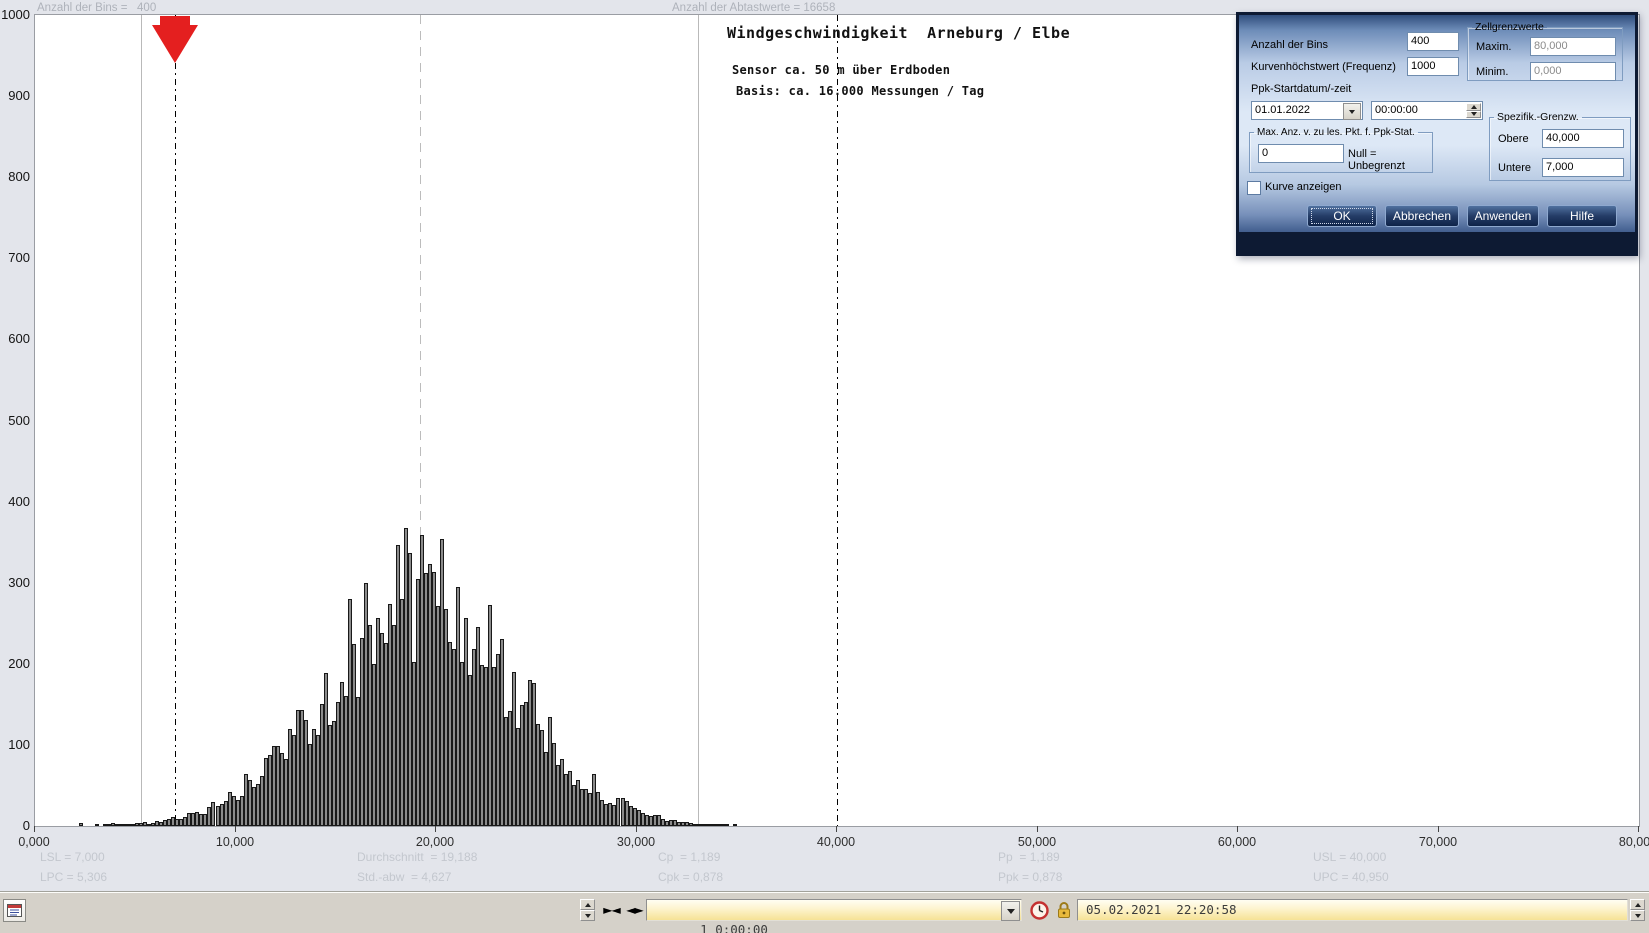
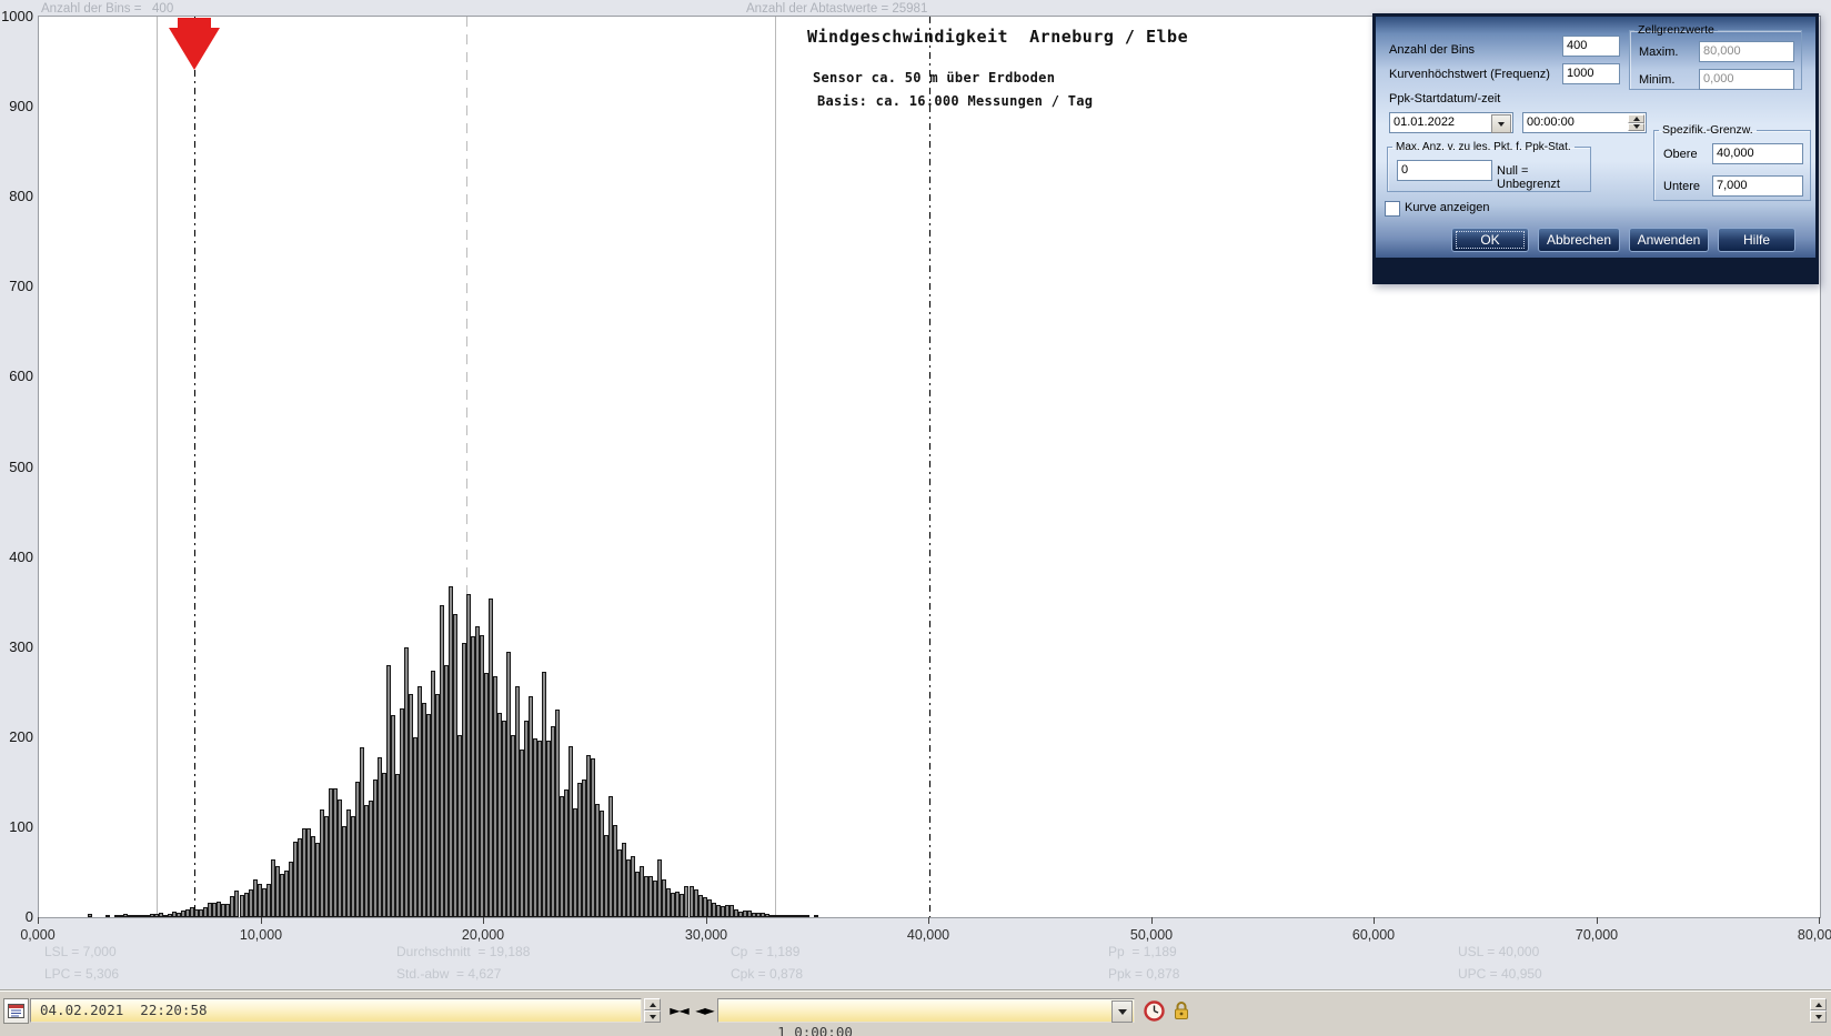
  Anzahl der Bins = 400
- Anzahl der Abtastwerte = 16658
+ Anzahl der Abtastwerte = 25981
  Windgeschwindigkeit Arneburg / Elbe
  Sensor ca. 50 m über Erdboden
  Basis: ca. 16.000 Messungen / Tag
  0
  100
  200
  300
  400
  500
  600
  700
  800
  900
  1000
  0,000
  10,000
  20,000
  30,000
  40,000
  50,000
  60,000
  70,000
  80,00
  LSL = 7,000
  LPC = 5,306
  Durchschnitt = 19,188
  Std.-abw = 4,627
  Cp = 1,189
  Cpk = 0,878
  Pp = 1,189
  Ppk = 0,878
  USL = 40,000
  UPC = 40,950
  Anzahl der Bins
  400
  Kurvenhöchstwert (Frequenz)
  1000
  Ppk-Startdatum/-zeit
  Zellgrenzwerte
  Maxim.
  80,000
  Minim.
  0,000
  01.01.2022
  00:00:00
  Spezifik.-Grenzw.
  Obere
  40,000
  Untere
  7,000
  Max. Anz. v. zu les. Pkt. f. Ppk-Stat.
  0
  Null = Unbegrenzt
  Kurve anzeigen
  OK
  Abbrechen
  Anwenden
  Hilfe
+ 04.02.2021 22:20:58
  ►◄
  ◄►
  1 0:00:00
- 05.02.2021 22:20:58
